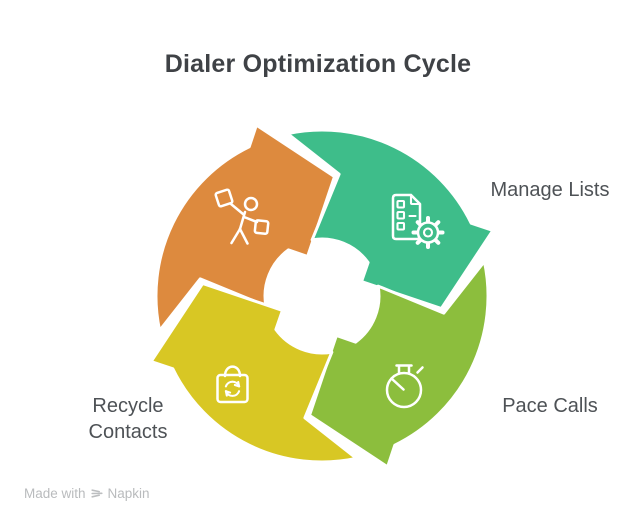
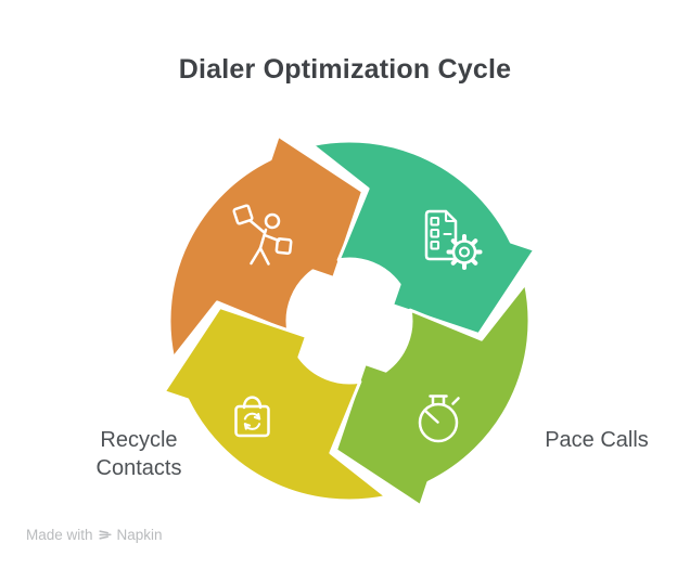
  Dialer Optimization Cycle
- Manage Lists
  Pace Calls
  Recycle Contacts
  Made with
  Napkin
